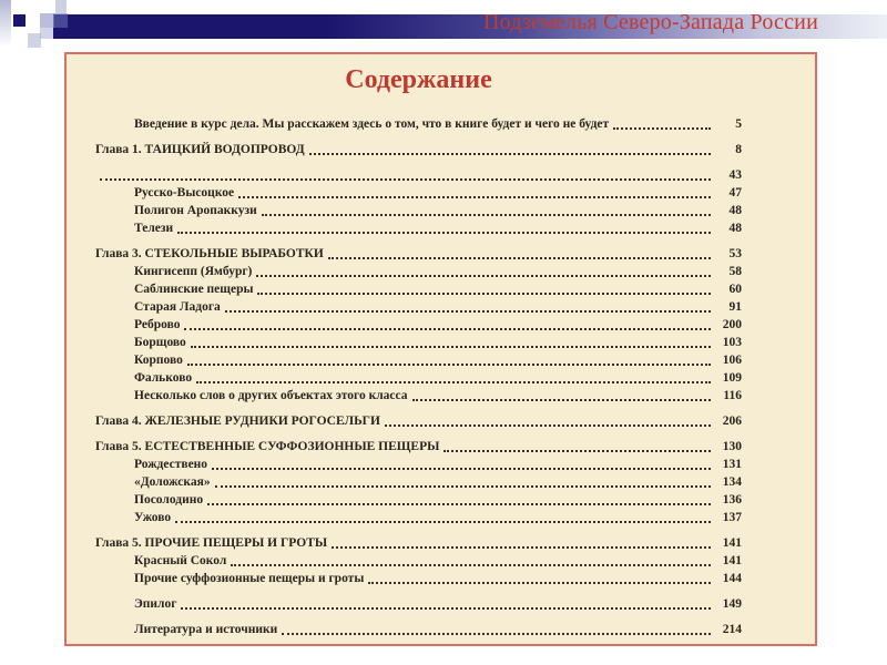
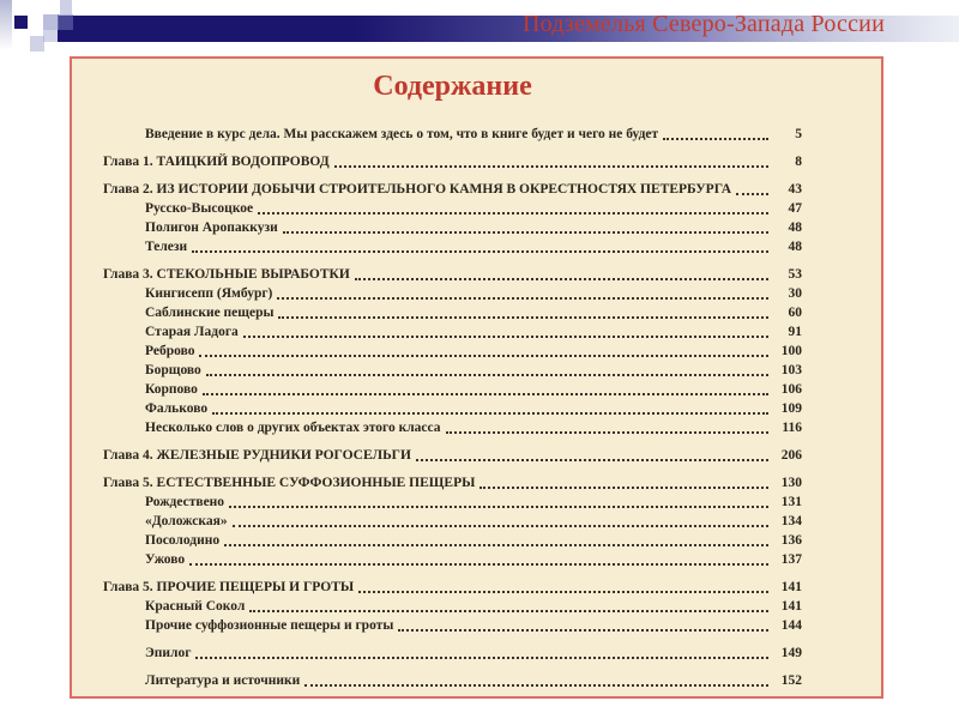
  Подземелья Северо-Запада России
  Содержание
  Введение в курс дела. Мы расскажем здесь о том, что в книге будет и чего не будет
  5
  Глава 1. ТАИЦКИЙ ВОДОПРОВОД
  8
+ Глава 2. ИЗ ИСТОРИИ ДОБЫЧИ СТРОИТЕЛЬНОГО КАМНЯ В ОКРЕСТНОСТЯХ ПЕТЕРБУРГА
  43
  Русско-Высоцкое
  47
  Полигон Аропаккузи
  48
  Телези
  48
  Глава 3. СТЕКОЛЬНЫЕ ВЫРАБОТКИ
  53
  Кингисепп (Ямбург)
- 58
+ 30
  Саблинские пещеры
  60
  Старая Ладога
  91
  Реброво
- 200
+ 100
  Борщово
  103
  Корпово
  106
  Фальково
  109
  Несколько слов о других объектах этого класса
  116
  Глава 4. ЖЕЛЕЗНЫЕ РУДНИКИ РОГОСЕЛЬГИ
  206
  Глава 5. ЕСТЕСТВЕННЫЕ СУФФОЗИОННЫЕ ПЕЩЕРЫ
  130
  Рождествено
  131
  «Доложская»
  134
  Посолодино
  136
  Ужово
  137
  Глава 5. ПРОЧИЕ ПЕЩЕРЫ И ГРОТЫ
  141
  Красный Сокол
  141
  Прочие суффозионные пещеры и гроты
  144
  Эпилог
  149
  Литература и источники
- 214
+ 152
